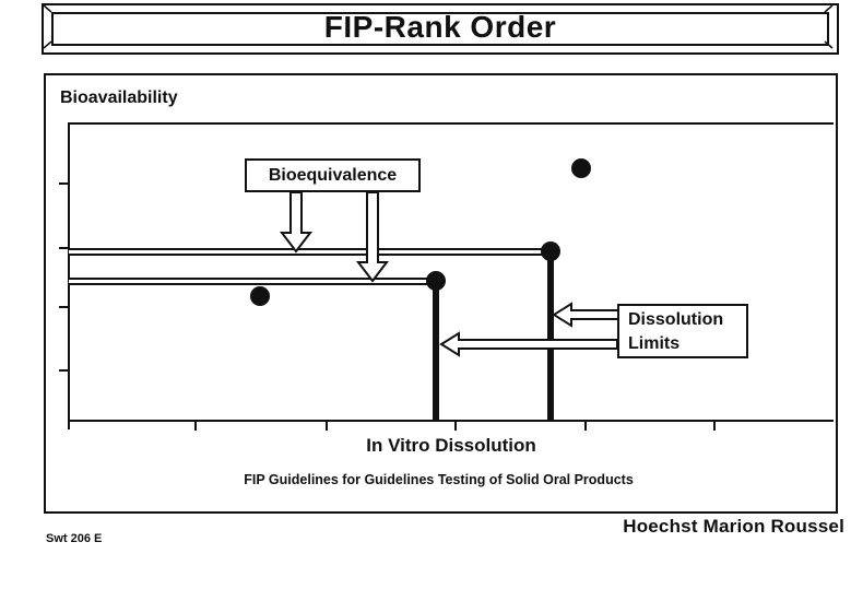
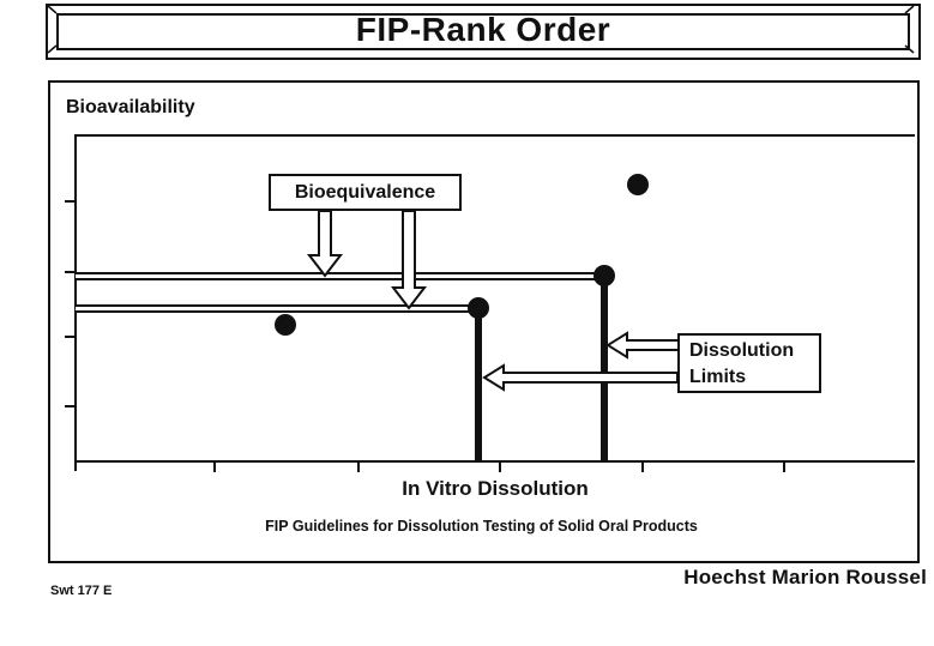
  FIP-Rank Order
  Bioavailability
  Bioequivalence
  Dissolution
  Limits
  In Vitro Dissolution
- FIP Guidelines for Guidelines Testing of Solid Oral Products
+ FIP Guidelines for Dissolution Testing of Solid Oral Products
  Hoechst Marion Roussel
- Swt 206 E
+ Swt 177 E
